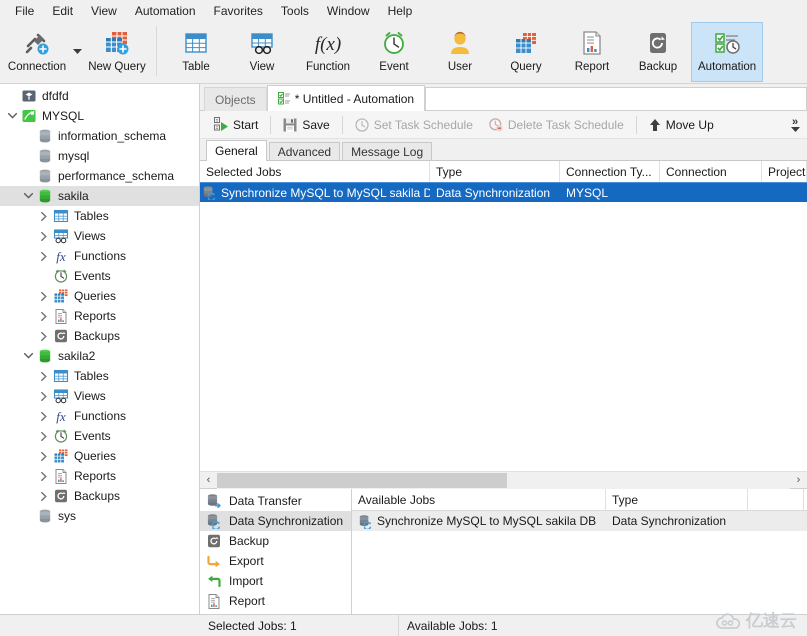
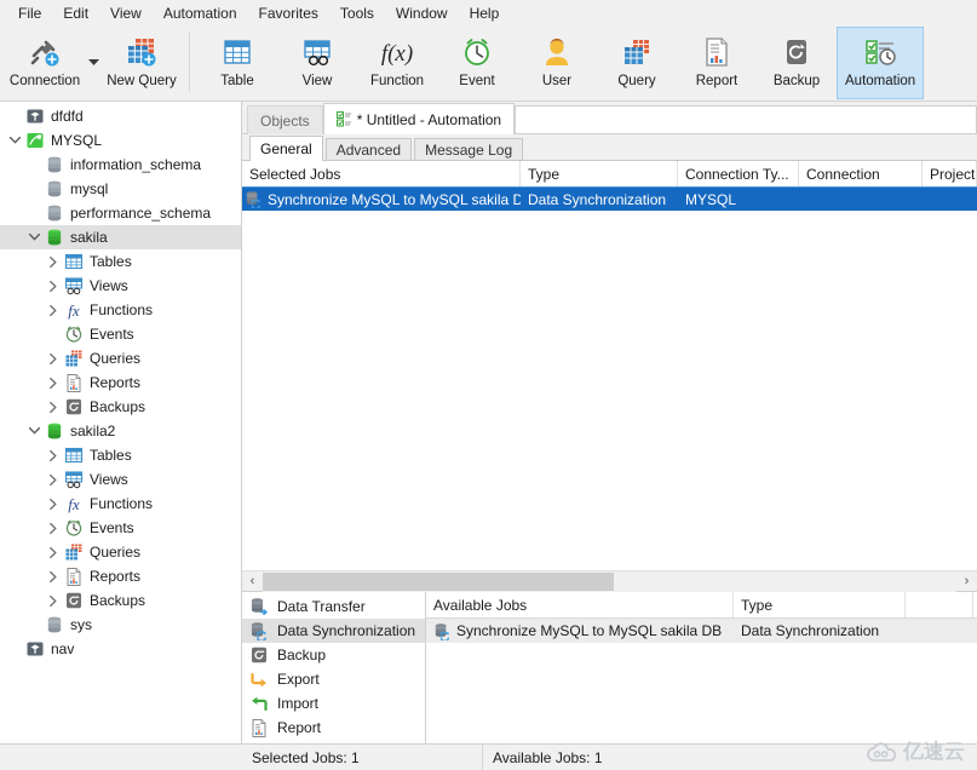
  File
  Edit
  View
  Automation
  Favorites
  Tools
  Window
  Help
  Connection
  New Query
  Table
  View
  f(x)
  Function
  Event
  User
  Query
  Report
  Backup
  Automation
  dfdfd
  MYSQL
  information_schema
  mysql
  performance_schema
  sakila
  Tables
  Views
  fx
  Functions
  Events
  Queries
  Reports
  Backups
  sakila2
  Tables
  Views
  fx
  Functions
  Events
  Queries
  Reports
  Backups
  sys
+ nav
  Objects
  * Untitled - Automation
- Start
- Save
- Set Task Schedule
- Delete Task Schedule
- Move Up
- »
  General
  Advanced
  Message Log
  Selected Jobs
  Type
  Connection Ty...
  Connection
  Project
  Synchronize MySQL to MySQL sakila D
  Data Synchronization
  MYSQL
  ‹
  ›
  Data Transfer
  Data Synchronization
  Backup
  Export
  Import
  Report
  Available Jobs
  Type
  Synchronize MySQL to MySQL sakila DB
  Data Synchronization
  Selected Jobs: 1
  Available Jobs: 1
  亿速云
